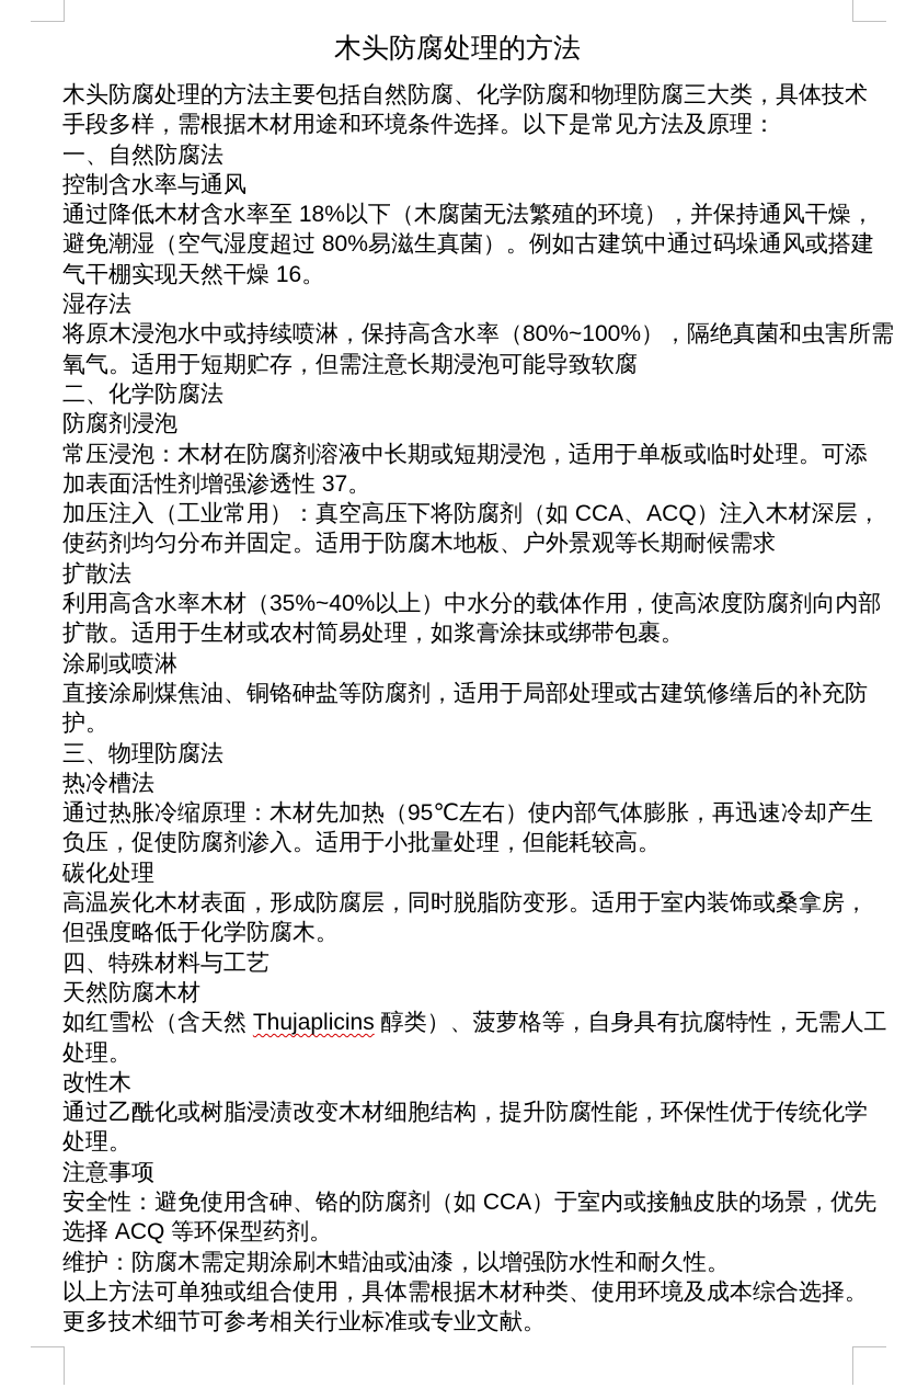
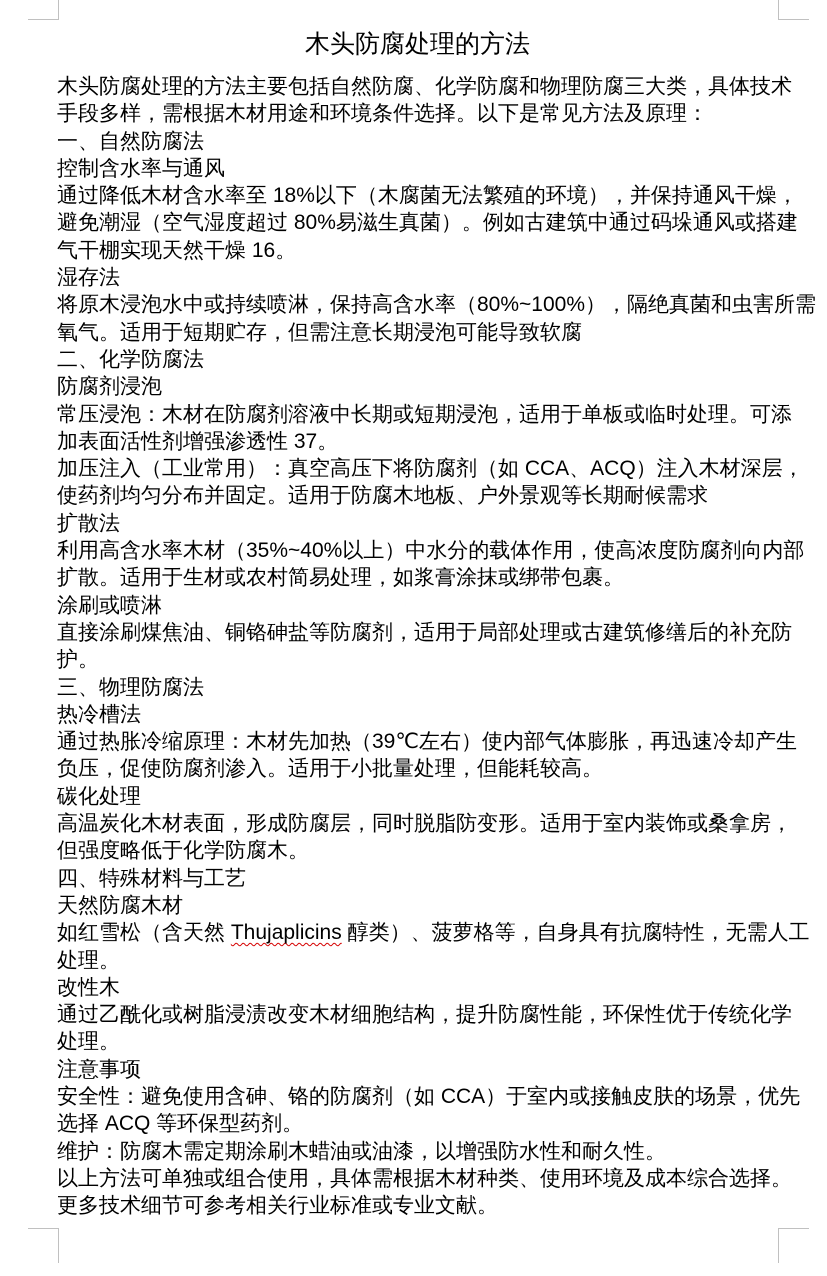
  木头防腐处理的方法
  木头防腐处理的方法主要包括自然防腐、化学防腐和物理防腐三大类，具体技术
  手段多样，需根据木材用途和环境条件选择。以下是常见方法及原理：
  一、自然防腐法
  控制含水率与通风
  通过降低木材含水率至 18%以下（木腐菌无法繁殖的环境），并保持通风干燥，
  避免潮湿（空气湿度超过 80%易滋生真菌）。例如古建筑中通过码垛通风或搭建
  气干棚实现天然干燥 16。
  湿存法
  将原木浸泡水中或持续喷淋，保持高含水率（80%~100%），隔绝真菌和虫害所需
  氧气。适用于短期贮存，但需注意长期浸泡可能导致软腐
  二、化学防腐法
  防腐剂浸泡
  常压浸泡：木材在防腐剂溶液中长期或短期浸泡，适用于单板或临时处理。可添
  加表面活性剂增强渗透性 37。
  加压注入（工业常用）：真空高压下将防腐剂（如 CCA、ACQ）注入木材深层，
  使药剂均匀分布并固定。适用于防腐木地板、户外景观等长期耐候需求
  扩散法
  利用高含水率木材（35%~40%以上）中水分的载体作用，使高浓度防腐剂向内部
  扩散。适用于生材或农村简易处理，如浆膏涂抹或绑带包裹。
  涂刷或喷淋
  直接涂刷煤焦油、铜铬砷盐等防腐剂，适用于局部处理或古建筑修缮后的补充防
  护。
  三、物理防腐法
  热冷槽法
- 通过热胀冷缩原理：木材先加热（95℃左右）使内部气体膨胀，再迅速冷却产生
+ 通过热胀冷缩原理：木材先加热（39℃左右）使内部气体膨胀，再迅速冷却产生
  负压，促使防腐剂渗入。适用于小批量处理，但能耗较高。
  碳化处理
  高温炭化木材表面，形成防腐层，同时脱脂防变形。适用于室内装饰或桑拿房，
  但强度略低于化学防腐木。
  四、特殊材料与工艺
  天然防腐木材
  如红雪松（含天然 Thujaplicins 醇类）、菠萝格等，自身具有抗腐特性，无需人工
  处理。
  改性木
  通过乙酰化或树脂浸渍改变木材细胞结构，提升防腐性能，环保性优于传统化学
  处理。
  注意事项
  安全性：避免使用含砷、铬的防腐剂（如 CCA）于室内或接触皮肤的场景，优先
  选择 ACQ 等环保型药剂。
  维护：防腐木需定期涂刷木蜡油或油漆，以增强防水性和耐久性。
  以上方法可单独或组合使用，具体需根据木材种类、使用环境及成本综合选择。
  更多技术细节可参考相关行业标准或专业文献。
